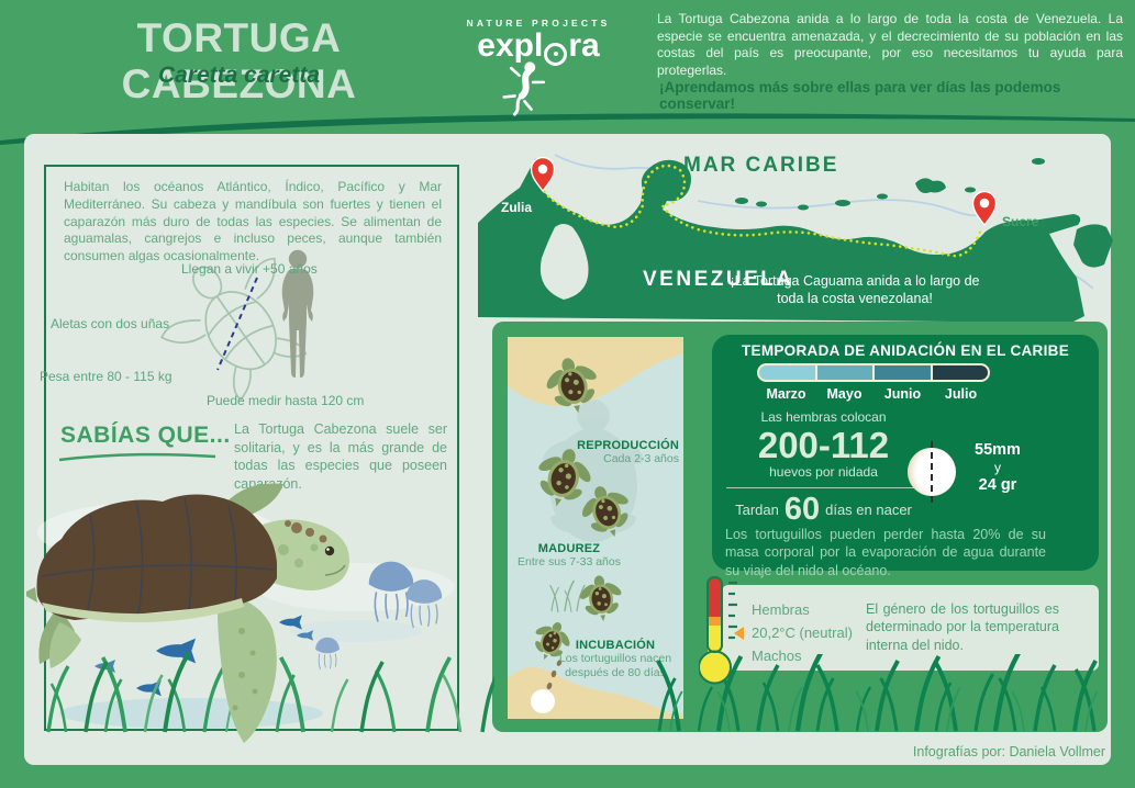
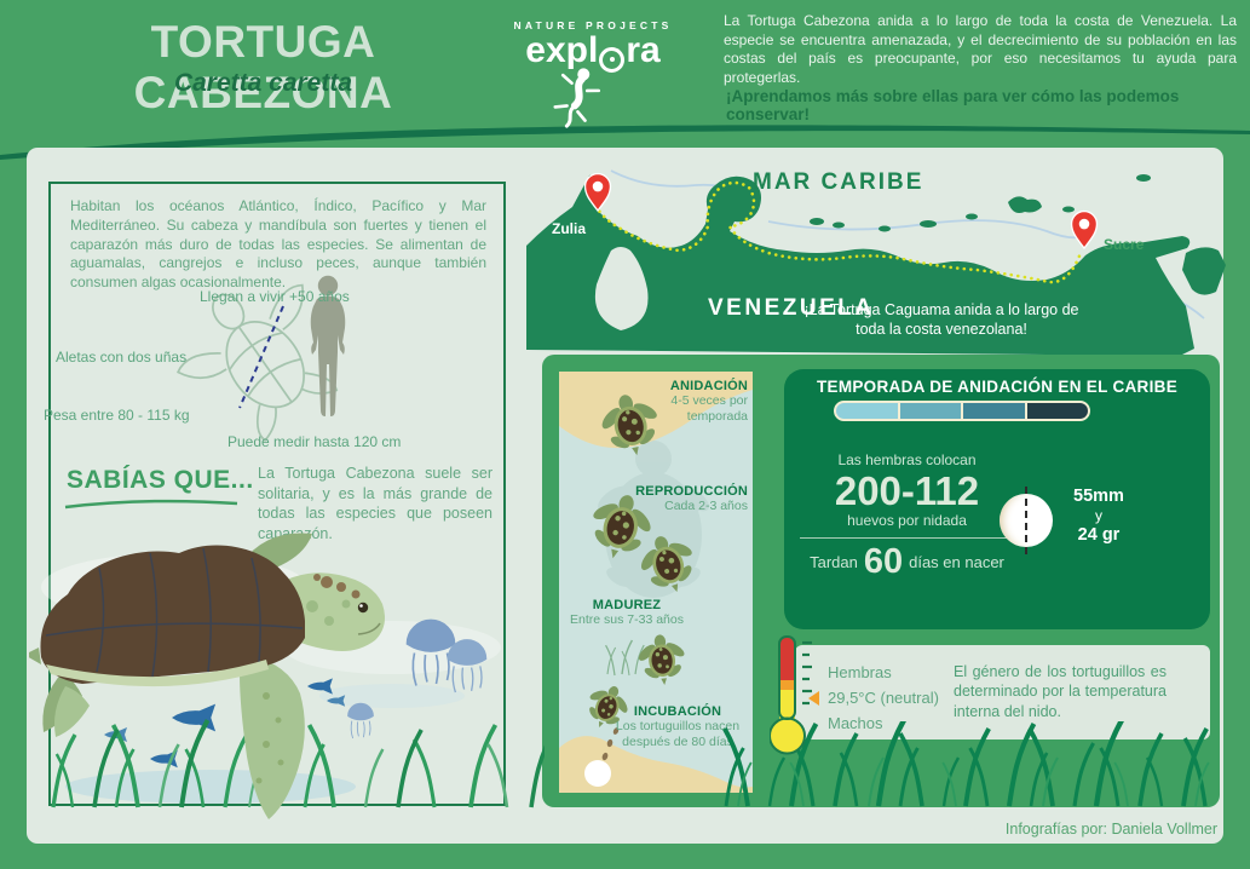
  TORTUGA CABEZONA
  Caretta caretta
  NATURE PROJECTS
  expl ra
  La Tortuga Cabezona anida a lo largo de toda la costa de Venezuela. La especie se encuentra amenazada, y el decrecimiento de su población en las costas del país es preocupante, por eso necesitamos tu ayuda para protegerlas.
- ¡Aprendamos más sobre ellas para ver días las podemos conservar!
+ ¡Aprendamos más sobre ellas para ver cómo las podemos conservar!
  Habitan los océanos Atlántico, Índico, Pacífico y Mar Mediterráneo. Su cabeza y mandíbula son fuertes y tienen el caparazón más duro de todas las especies. Se alimentan de aguamalas, cangrejos e incluso peces, aunque también consumen algas ocasionalmente.
  Llegan a vivir +50 años
  Aletas con dos uñas
  Pesa entre 80 - 115 kg
  Puede medir hasta 120 cm
  SABÍAS QUE...
  La Tortuga Cabezona suele ser solitaria, y es la más grande de todas las especies que poseen caparazón.
  MAR CARIBE
  VENEZUELA
  Zulia
  Sucre
  ¡La Tortuga Caguama anida a lo largo de toda la costa venezolana!
+ ANIDACIÓN
+ 4-5 veces por temporada
  REPRODUCCIÓN
  Cada 2-3 años
  MADUREZ
  Entre sus 7-33 años
  INCUBACIÓN
  Los tortuguillos nacen después de 80 día
  TEMPORADA DE ANIDACIÓN EN EL CARIBE
- Marzo
- Mayo
- Junio
- Julio
  Las hembras colocan
  200-112
  huevos por nidada
  Tardan
  60
  días en nacer
  55mm
  y
  24 gr
- Los tortuguillos pueden perder hasta 20% de su masa corporal por la evaporación de agua durante su viaje del nido al océano.
  Hembras
- 20,2°C (neutral)
+ 29,5°C (neutral)
  Machos
  El género de los tortuguillos es determinado por la temperatura interna del nido.
  Infografías por: Daniela Vollmer
